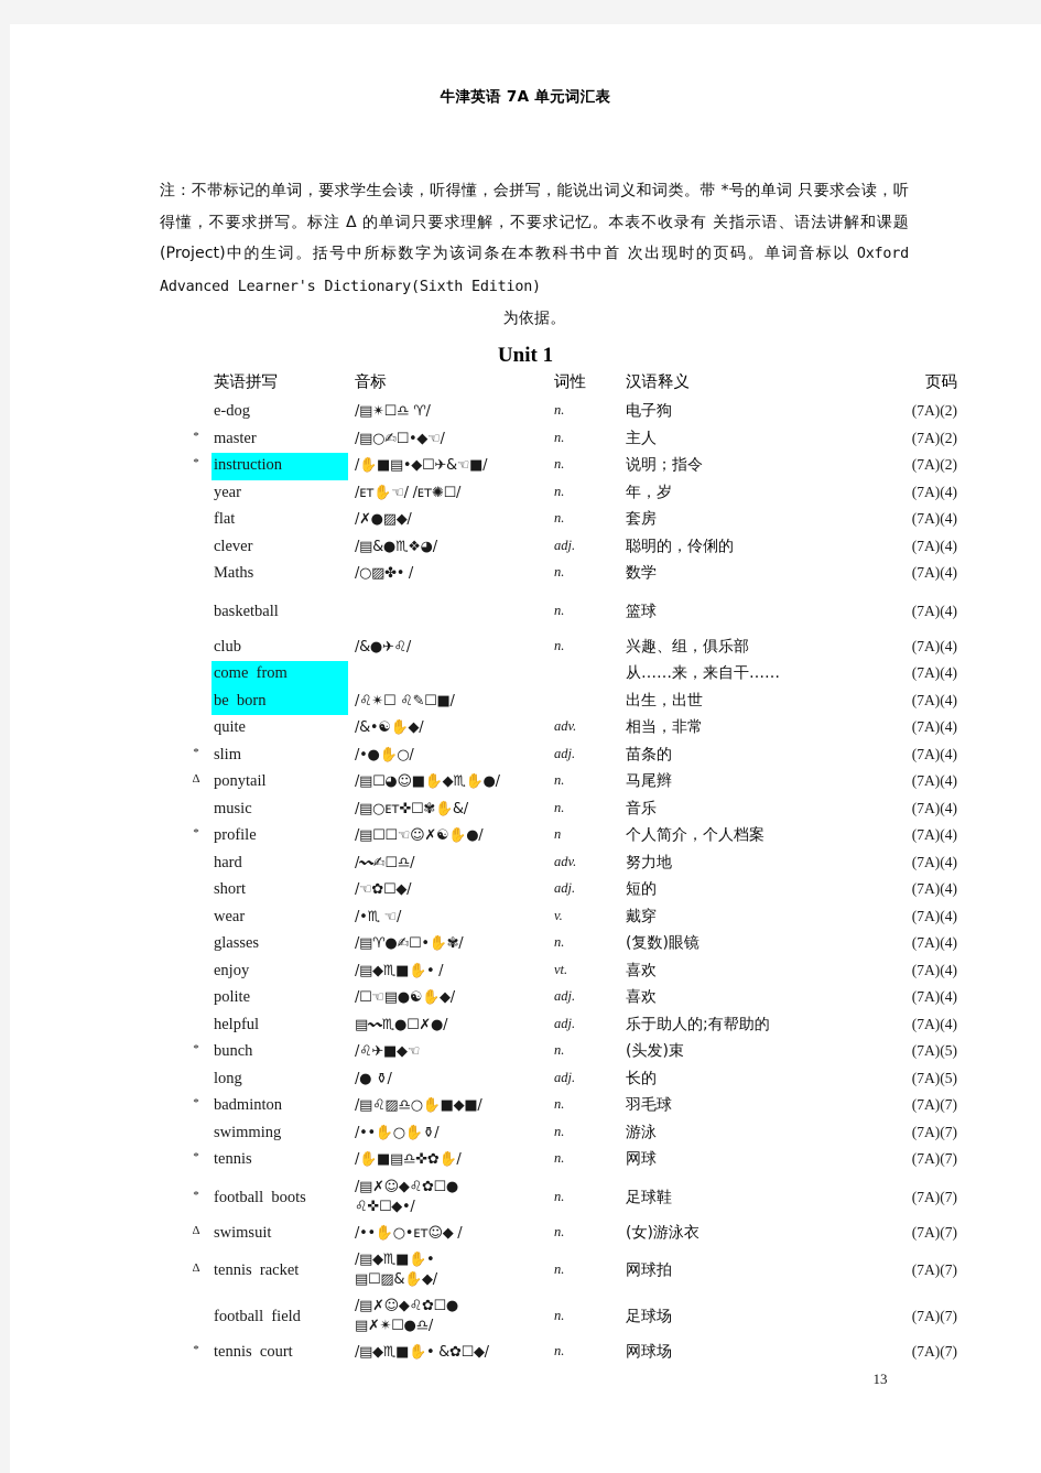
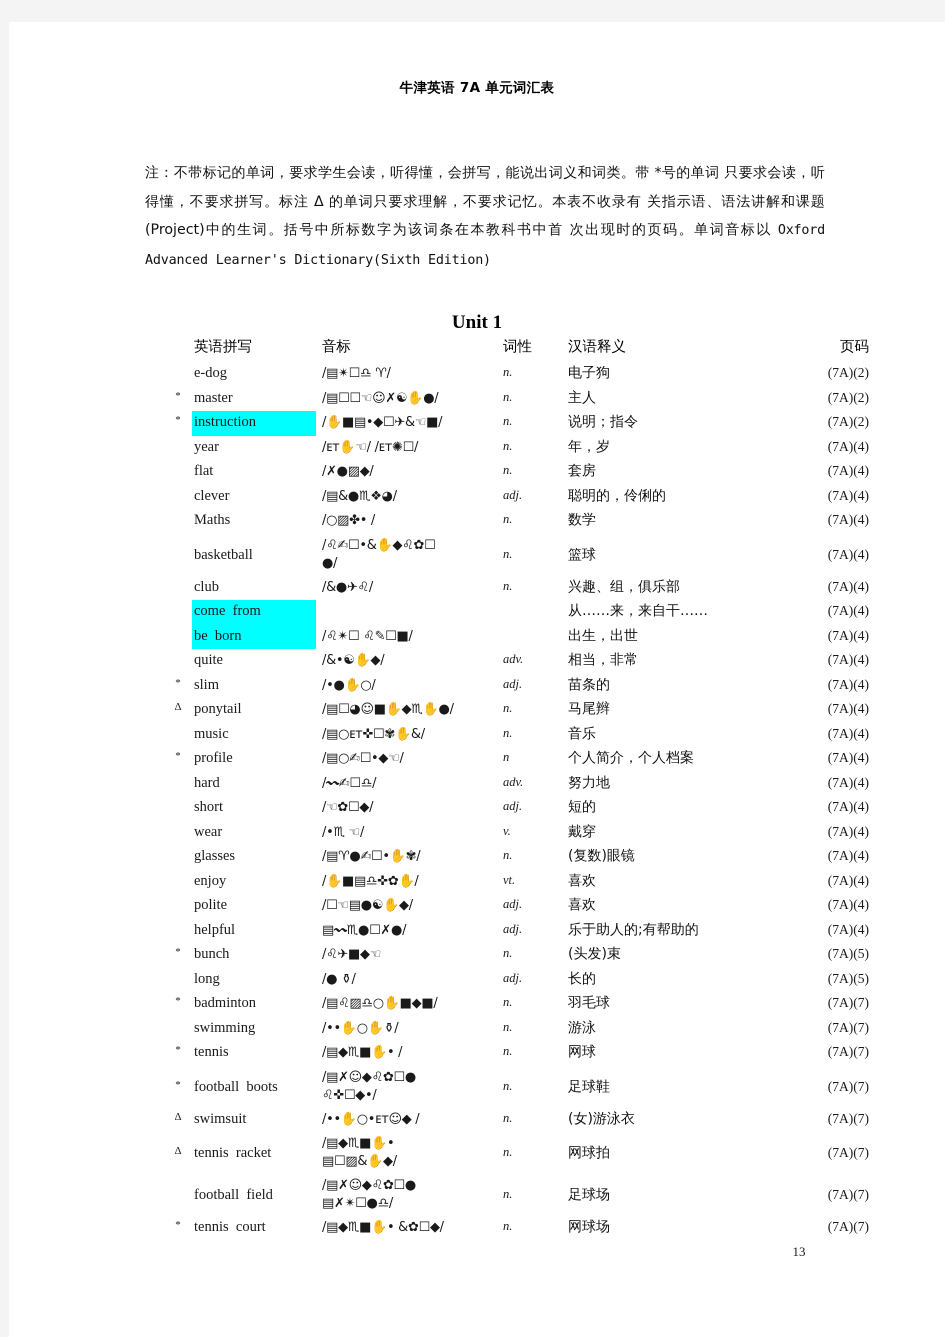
  牛津英语 7A 单元词汇表
  注：不带标记的单词，要求学生会读，听得懂，会拼写，能说出词义和词类。带 *号的单词 只要求会读，听得懂，不要求拼写。标注 Δ 的单词只要求理解，不要求记忆。本表不收录有 关指示语、语法讲解和课题(Project)中的生词。括号中所标数字为该词条在本教科书中首 次出现时的页码。单词音标以 Oxford Advanced Learner's Dictionary(Sixth Edition)
- 为依据。
  Unit 1
  英语拼写
  音标
  词性
  汉语释义
  页码
  e-dog
  /▤✴☐♎ ♈/
  n.
  电子狗
  (7A)(2)
  *
  master
- /▤○✍☐•◆☜/
+ /▤☐☐☜☺✗☯✋●/
  n.
  主人
  (7A)(2)
  *
  instruction
  /✋■▤•◆☐✈&☜■/
  n.
  说明；指令
  (7A)(2)
  year
  /ᴇᴛ✋☜/ /ᴇᴛ✺☐/
  n.
  年，岁
  (7A)(4)
  flat
  /✗●▨◆/
  n.
  套房
  (7A)(4)
  clever
  /▤&●♏❖◕/
  adj.
  聪明的，伶俐的
  (7A)(4)
  Maths
  /○▨✤• /
  n.
  数学
  (7A)(4)
  basketball
+ /♌✍☐•&✋◆♌✿☐
+ ●/
  n.
  篮球
  (7A)(4)
  club
  /&●✈♌/
  n.
  兴趣、组，俱乐部
  (7A)(4)
  come from
  从……来，来自干……
  (7A)(4)
  be born
  /♌✴☐ ♌✎☐■/
  出生，出世
  (7A)(4)
  quite
  /&•☯✋◆/
  adv.
  相当，非常
  (7A)(4)
  *
  slim
  /•●✋○/
  adj.
  苗条的
  (7A)(4)
  Δ
  ponytail
  /▤☐◕☺■✋◆♏✋●/
  n.
  马尾辫
  (7A)(4)
  music
  /▤○ᴇᴛ✜☐✾✋&/
  n.
  音乐
  (7A)(4)
  *
  profile
- /▤☐☐☜☺✗☯✋●/
+ /▤○✍☐•◆☜/
  n
  个人简介，个人档案
  (7A)(4)
  hard
  /〰✍☐♎/
  adv.
  努力地
  (7A)(4)
  short
  /☜✿☐◆/
  adj.
  短的
  (7A)(4)
  wear
  /•♏ ☜/
  v.
  戴穿
  (7A)(4)
  glasses
  /▤♈●✍☐•✋✾/
  n.
  (复数)眼镜
  (7A)(4)
  enjoy
- /▤◆♏■✋• /
+ /✋■▤♎✜✿✋/
  vt.
  喜欢
  (7A)(4)
  polite
  /☐☜▤●☯✋◆/
  adj.
  喜欢
  (7A)(4)
  helpful
  ▤〰♏●☐✗●/
  adj.
  乐于助人的;有帮助的
  (7A)(4)
  *
  bunch
  /♌✈■◆☜
  n.
  (头发)束
  (7A)(5)
  long
  /● ⚱/
  adj.
  长的
  (7A)(5)
  *
  badminton
  /▤♌▨♎○✋■◆■/
  n.
  羽毛球
  (7A)(7)
  swimming
  /••✋○✋⚱/
  n.
  游泳
  (7A)(7)
  *
  tennis
- /✋■▤♎✜✿✋/
+ /▤◆♏■✋• /
  n.
  网球
  (7A)(7)
  *
  football boots
  /▤✗☺◆♌✿☐●
  ♌✜☐◆•/
  n.
  足球鞋
  (7A)(7)
  Δ
  swimsuit
  /••✋○•ᴇᴛ☺◆ /
  n.
  (女)游泳衣
  (7A)(7)
  Δ
  tennis racket
  /▤◆♏■✋•
  ▤☐▨&✋◆/
  n.
  网球拍
  (7A)(7)
  football field
  /▤✗☺◆♌✿☐●
  ▤✗✴☐●♎/
  n.
  足球场
  (7A)(7)
  *
  tennis court
  /▤◆♏■✋• &✿☐◆/
  n.
  网球场
  (7A)(7)
  13
